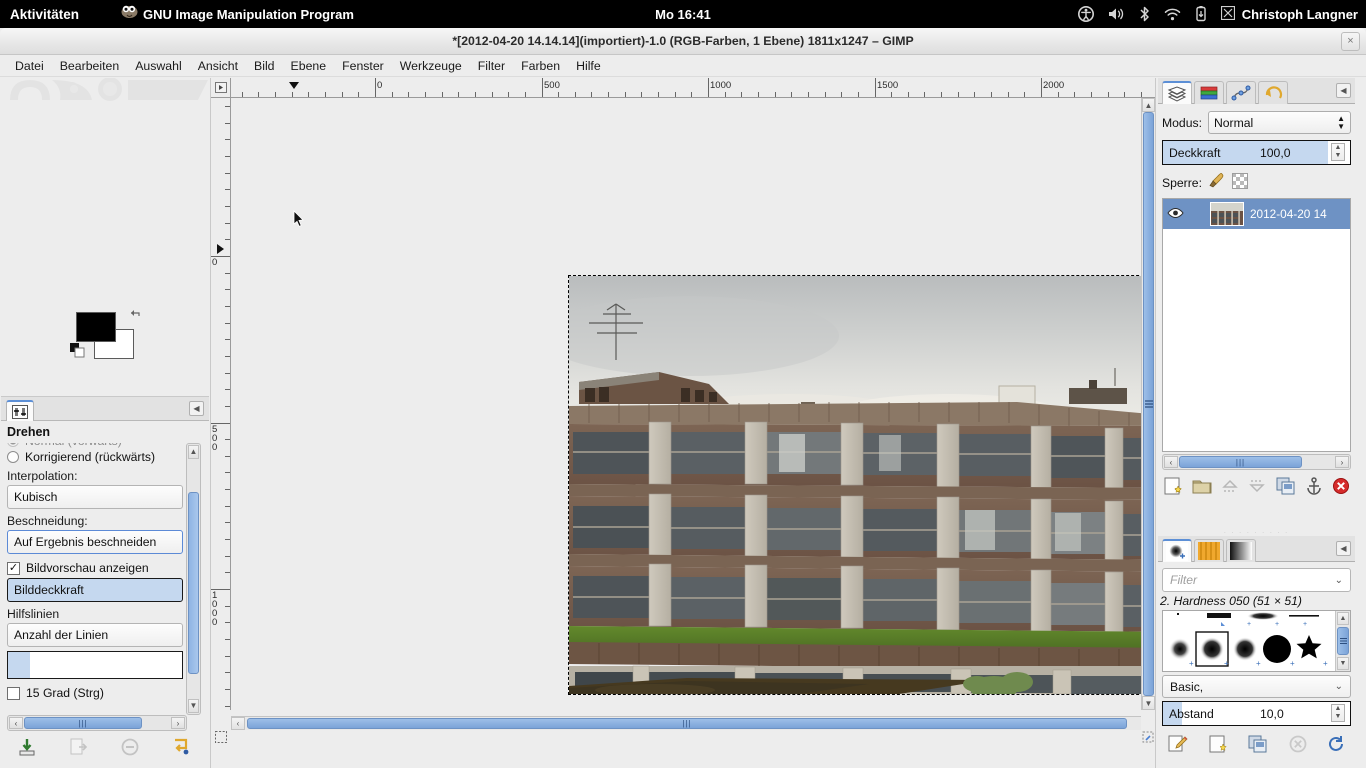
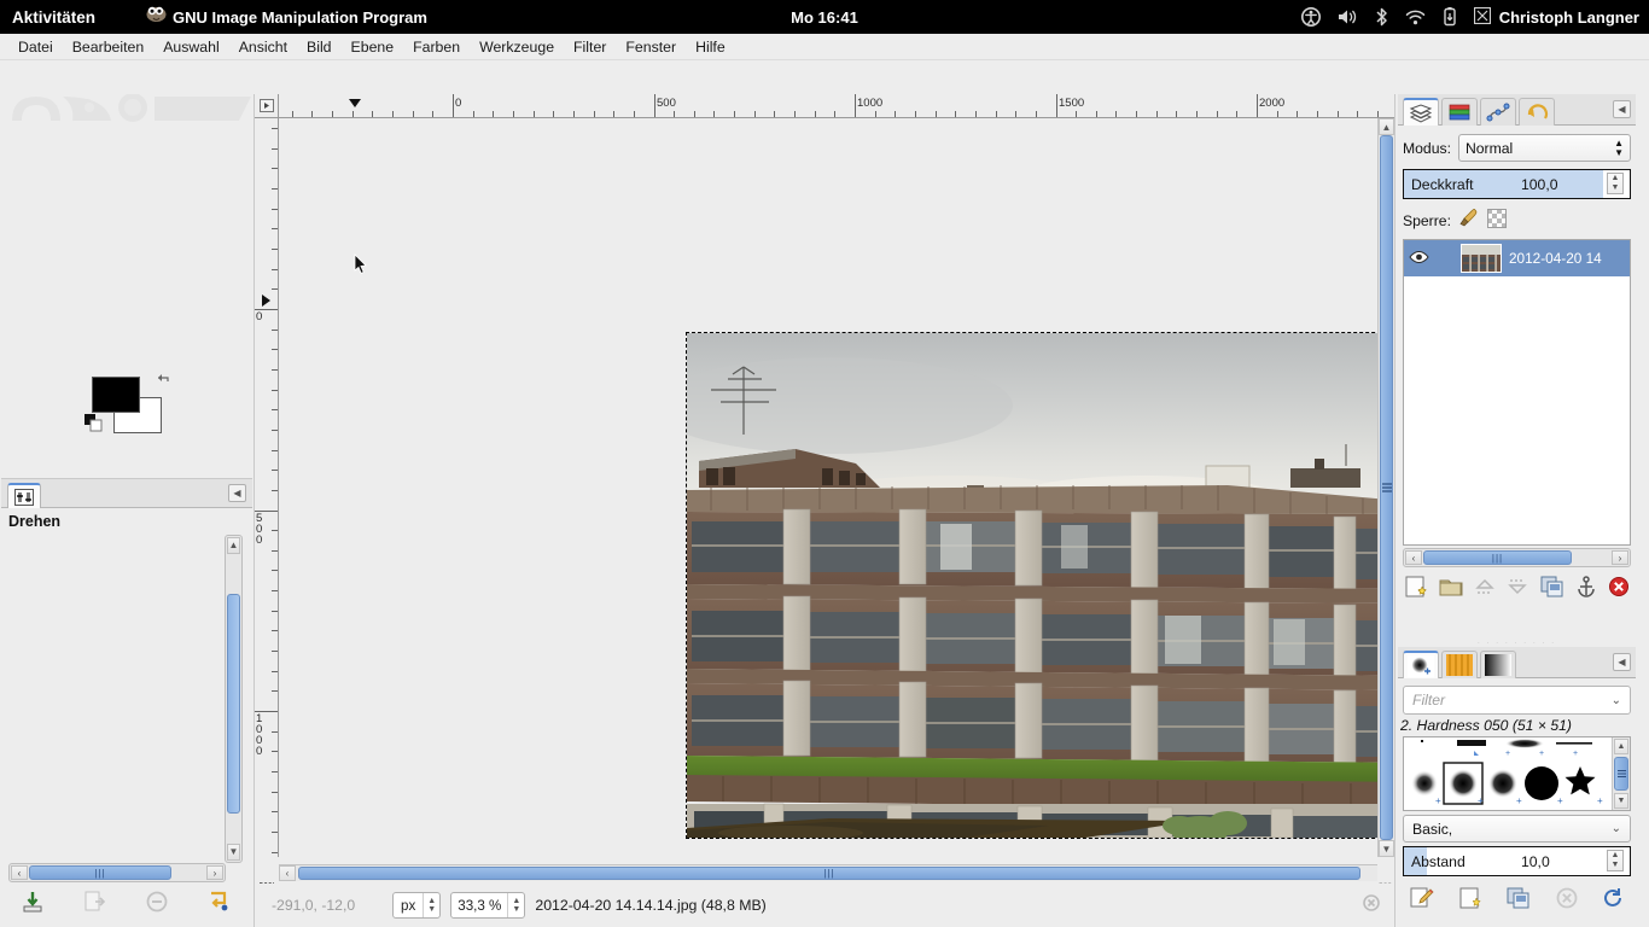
  Aktivitäten
  GNU Image Manipulation Program
  Mo 16:41
  Christoph Langner
- *[2012-04-20 14.14.14](importiert)-1.0 (RGB-Farben, 1 Ebene) 1811x1247 – GIMP
- ×
  Datei
  Bearbeiten
  Auswahl
  Ansicht
  Bild
  Ebene
- Fenster
+ Farben
  Werkzeuge
  Filter
- Farben
+ Fenster
  Hilfe
  ◀
  Drehen
- Korrigierend (rückwärts)
- Interpolation:
- Kubisch
- Beschneidung:
- Auf Ergebnis beschneiden
- ✓
- Bildvorschau anzeigen
- Bilddeckkraft
- Hilfslinien
- Anzahl der Linien
- 15 Grad (Strg)
  ▲
  ▼
  ‹
  |||
  ›
  0
  500
  1000
  1500
  2000
  0
  5
  0
  0
  1
  0
  0
  0
  ▲
  ▼
  ‹
  |||
+ -291,0, -12,0
+ px
+ 33,3 %
+ 2012-04-20 14.14.14.jpg (48,8 MB)
  ◀
  Modus:
  Normal
  ▲
  ▼
  Deckkraft
  100,0
  Sperre:
  2012-04-20 14
  ‹
  |||
  ›
  ◀
  Filter
  ⌄
  2. Hardness 050 (51 × 51)
  +
  +
  +
  +
  +
  Basic,
  ⌄
  Abstand
  10,0
